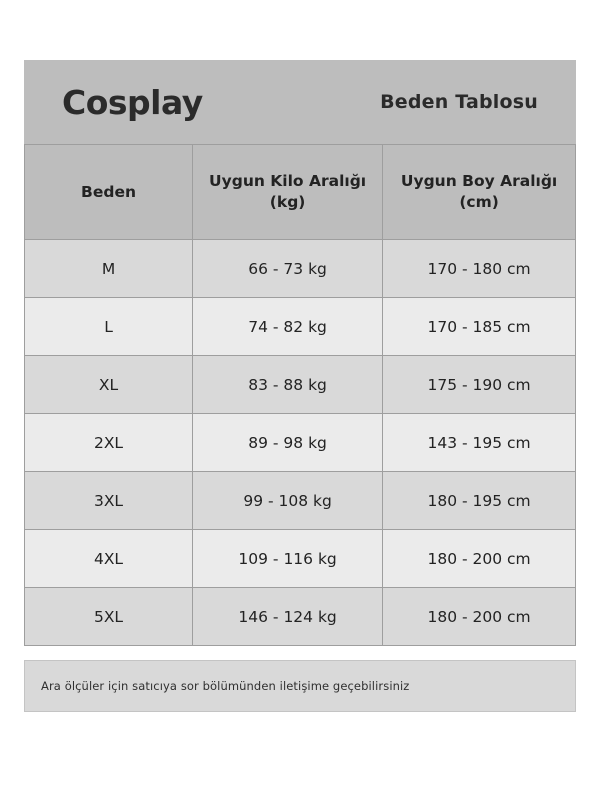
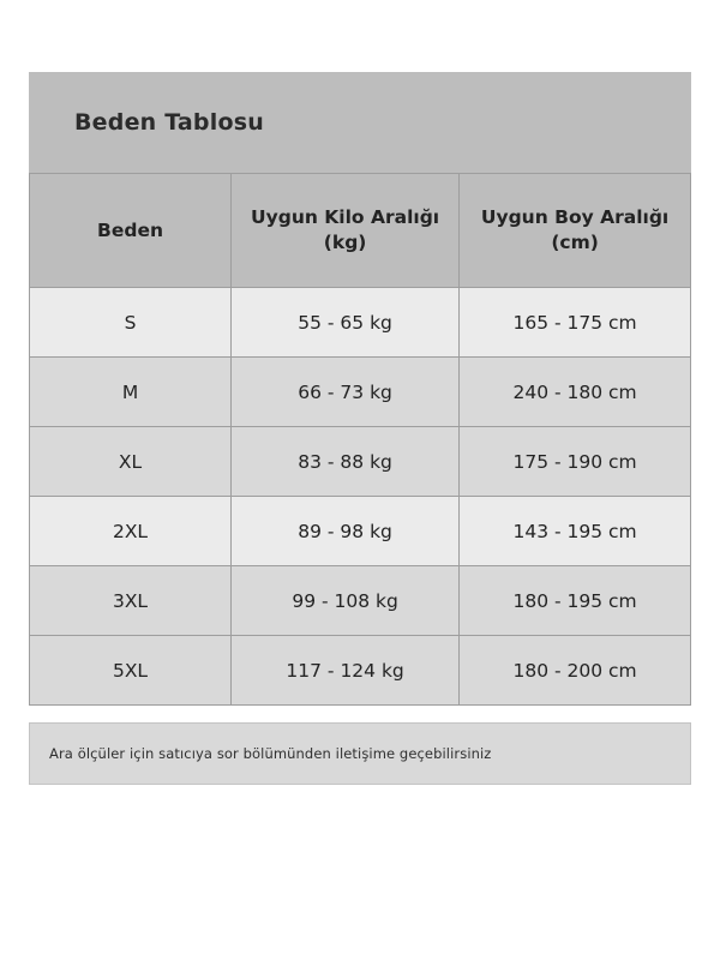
- Cosplay
  Beden Tablosu
  Beden	Uygun Kilo Aralığı (kg)	Uygun Boy Aralığı (cm)
+ S	55 - 65 kg	165 - 175 cm
- M	66 - 73 kg	170 - 180 cm
+ M	66 - 73 kg	240 - 180 cm
- L	74 - 82 kg	170 - 185 cm
  XL	83 - 88 kg	175 - 190 cm
  2XL	89 - 98 kg	143 - 195 cm
  3XL	99 - 108 kg	180 - 195 cm
- 4XL	109 - 116 kg	180 - 200 cm
- 5XL	146 - 124 kg	180 - 200 cm
+ 5XL	117 - 124 kg	180 - 200 cm
  Ara ölçüler için satıcıya sor bölümünden iletişime geçebilirsiniz
